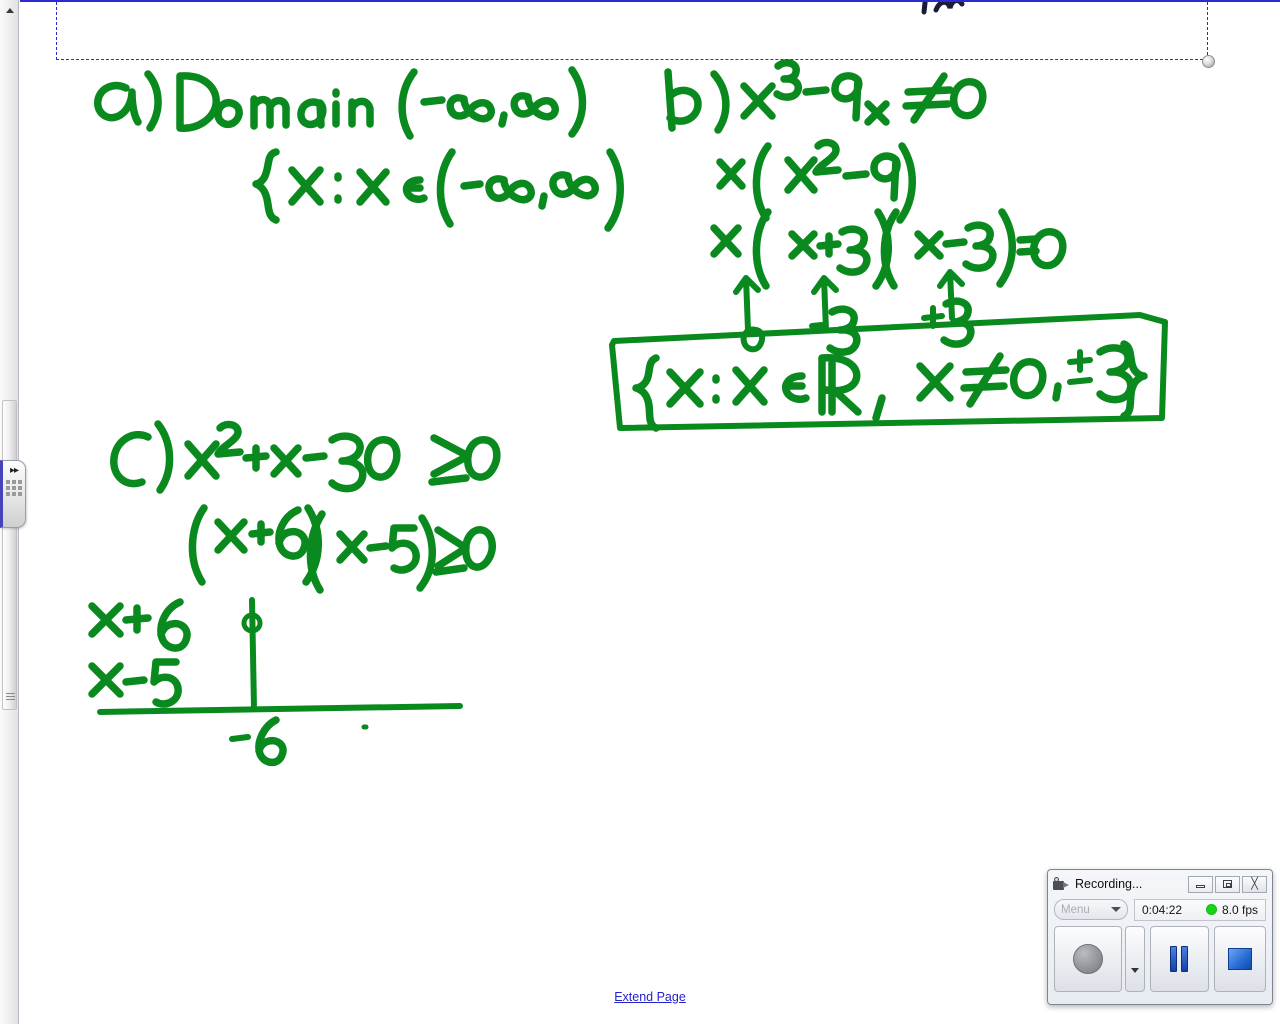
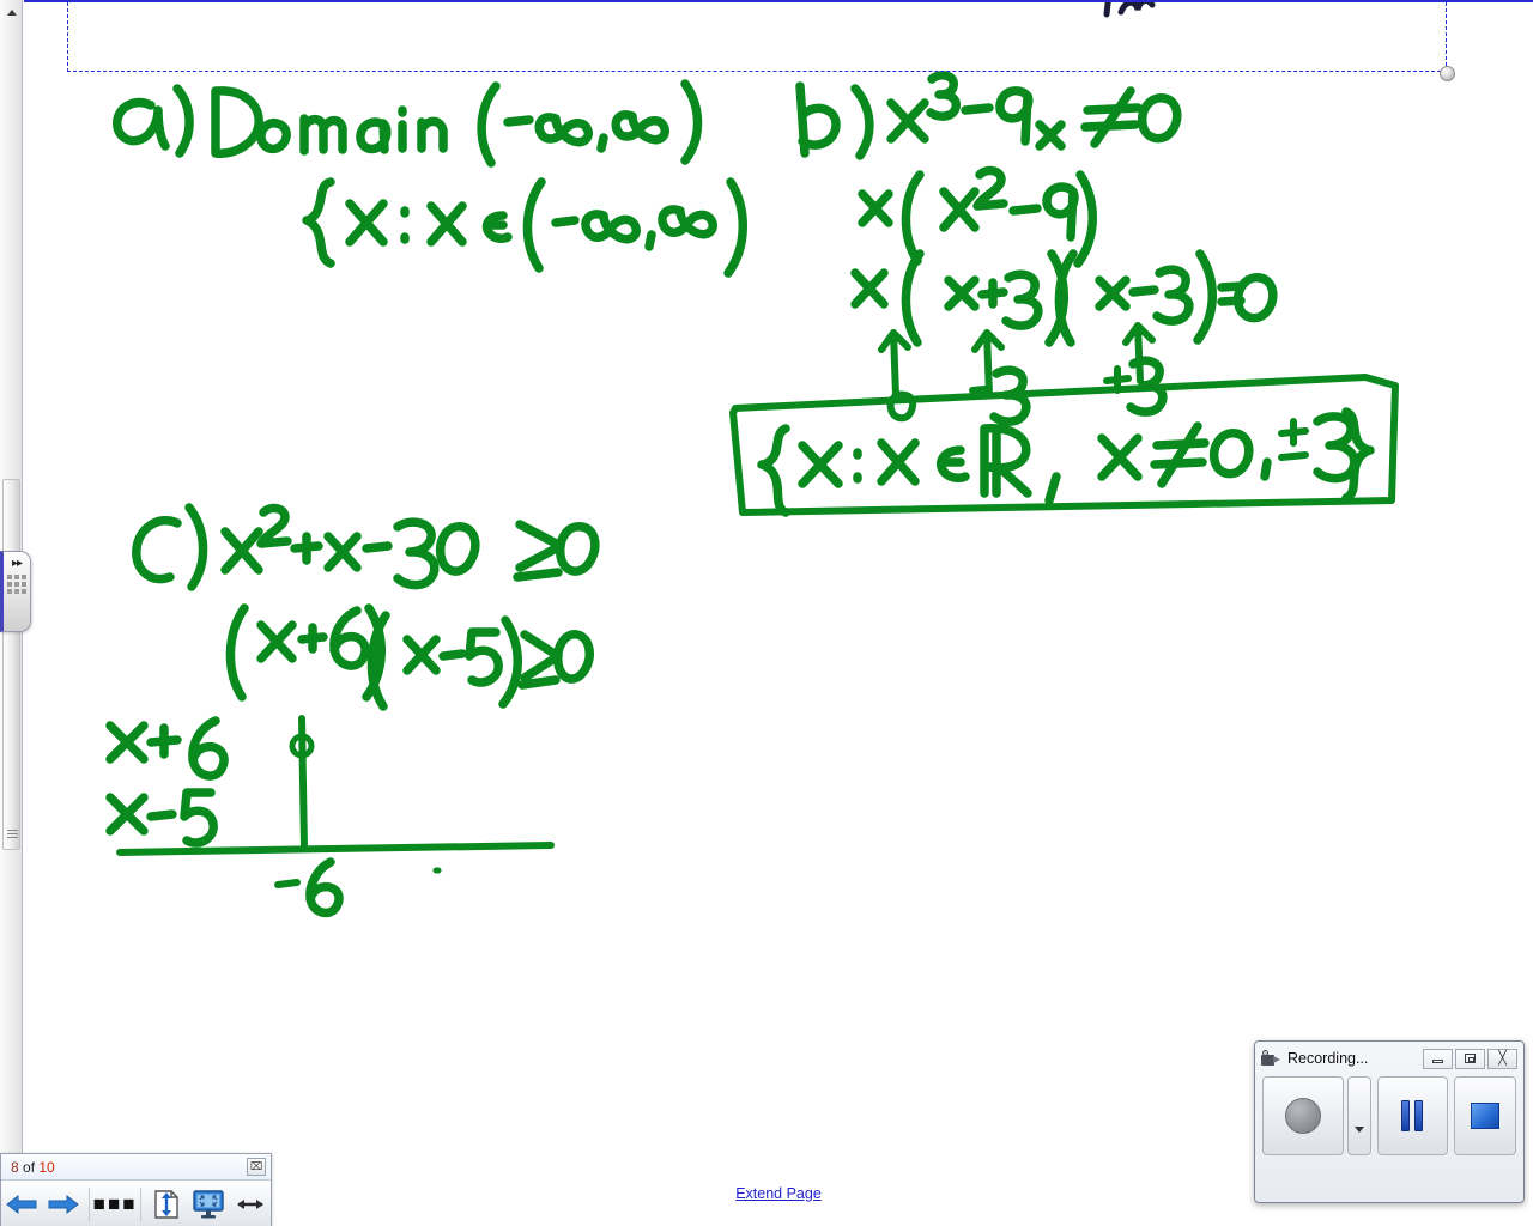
  Extend Page
  ▸▸
+ 8 of 10
+ ⌧
+ ■■■
  Recording...
  ╳
- Menu
- 0:04:22
- 8.0 fps
